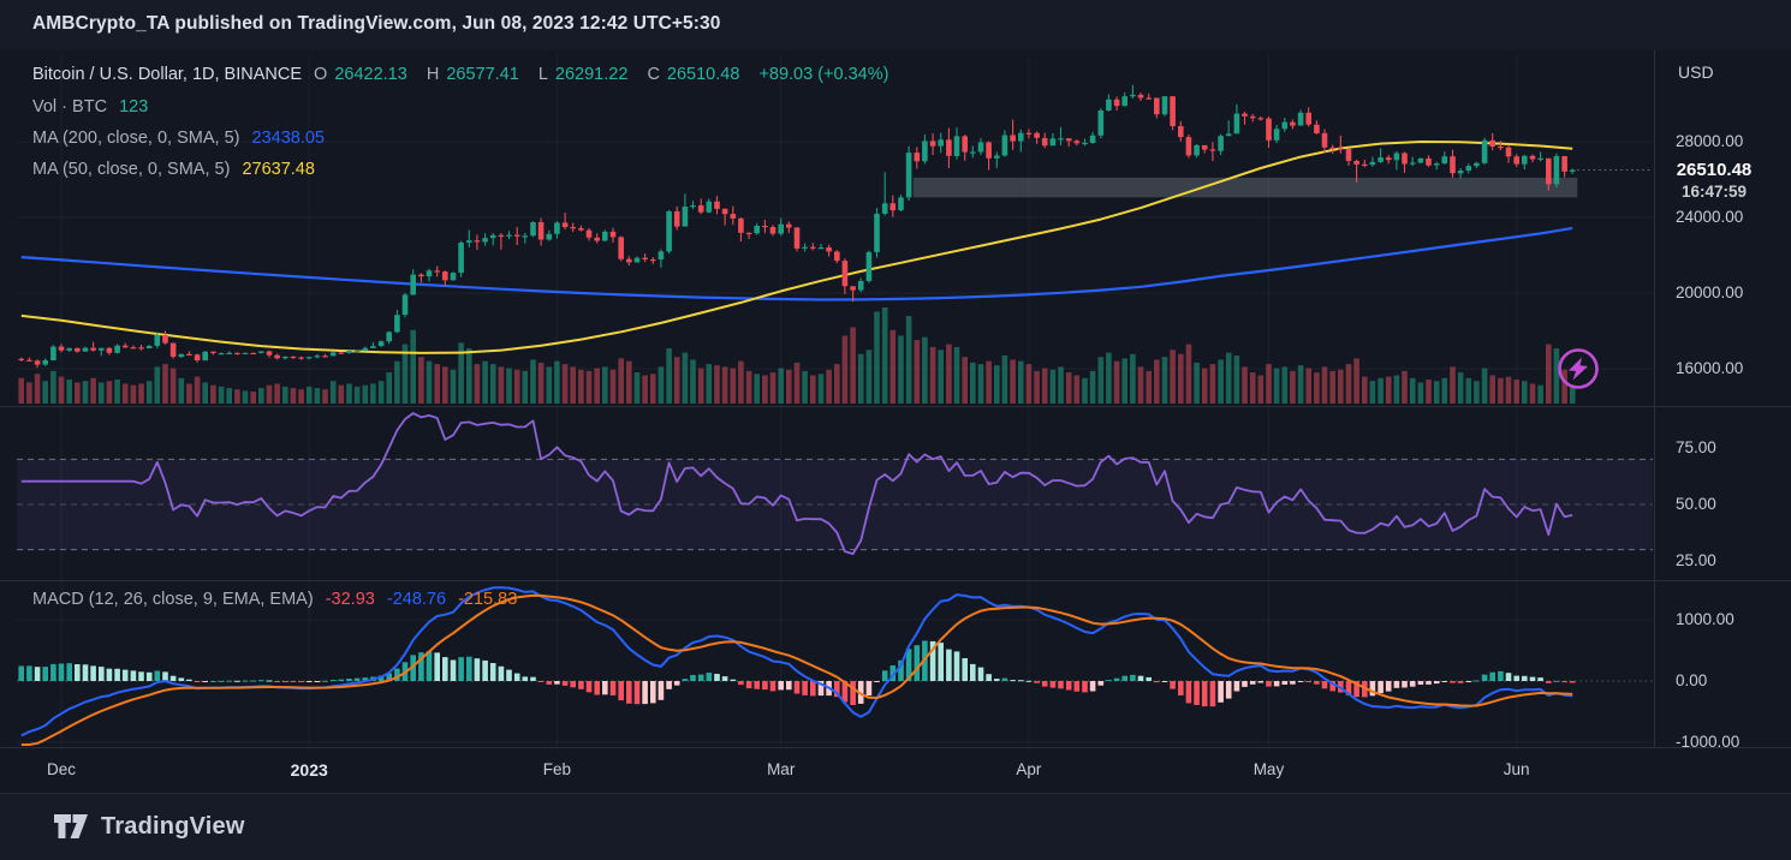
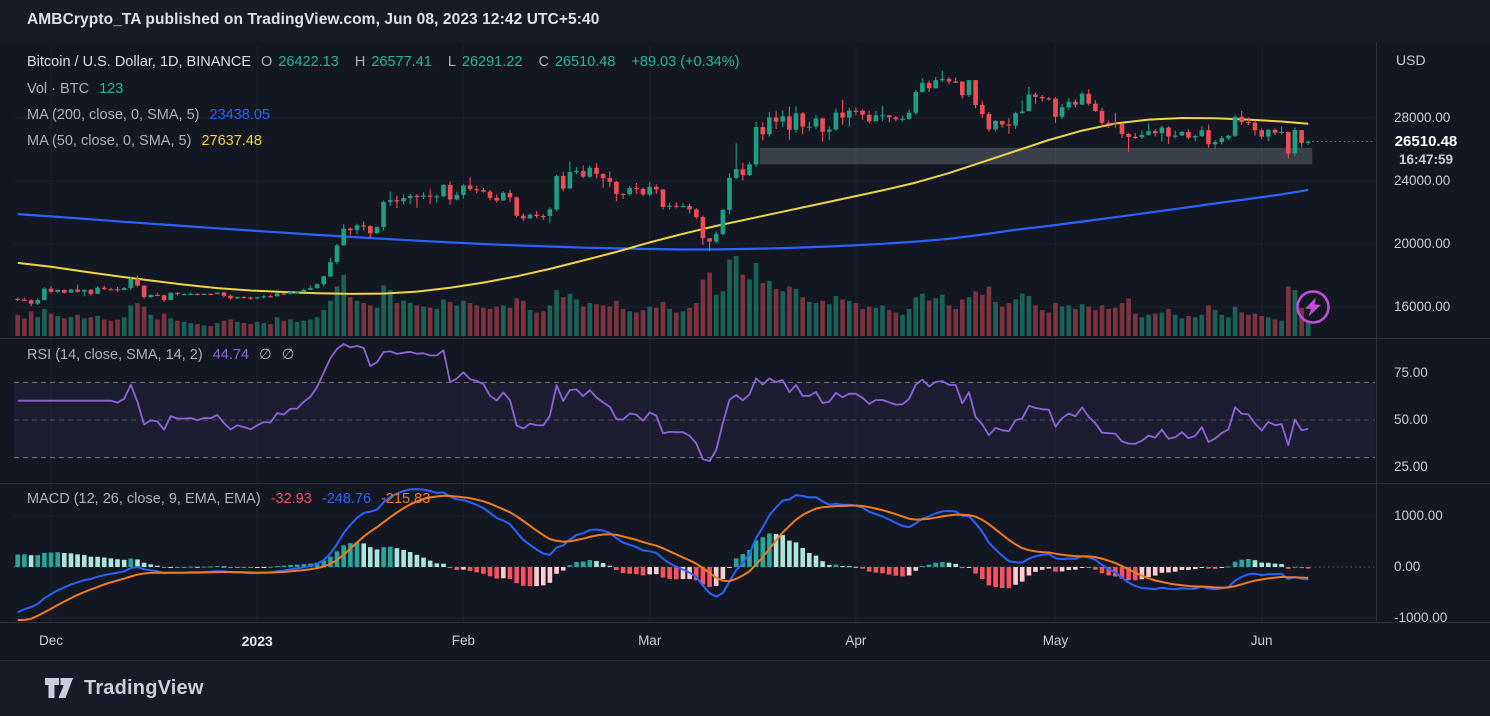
- AMBCrypto_TA published on TradingView.com, Jun 08, 2023 12:42 UTC+5:30
+ AMBCrypto_TA published on TradingView.com, Jun 08, 2023 12:42 UTC+5:40
  Bitcoin / U.S. Dollar, 1D, BINANCE O 26422.13 H 26577.41 L 26291.22 C 26510.48 +89.03 (+0.34%)
  Vol · BTC 123
  MA (200, close, 0, SMA, 5) 23438.05
  MA (50, close, 0, SMA, 5) 27637.48
+ RSI (14, close, SMA, 14, 2) 44.74 ∅ ∅
  MACD (12, 26, close, 9, EMA, EMA) -32.93 -248.76 -215.83
  USD
  26510.48
  16:47:59
  28000.00
  24000.00
  20000.00
  16000.00
  75.00
  50.00
  25.00
  1000.00
  0.00
  -1000.00
  Dec
  2023
  Feb
  Mar
  Apr
  May
  Jun
  TradingView
